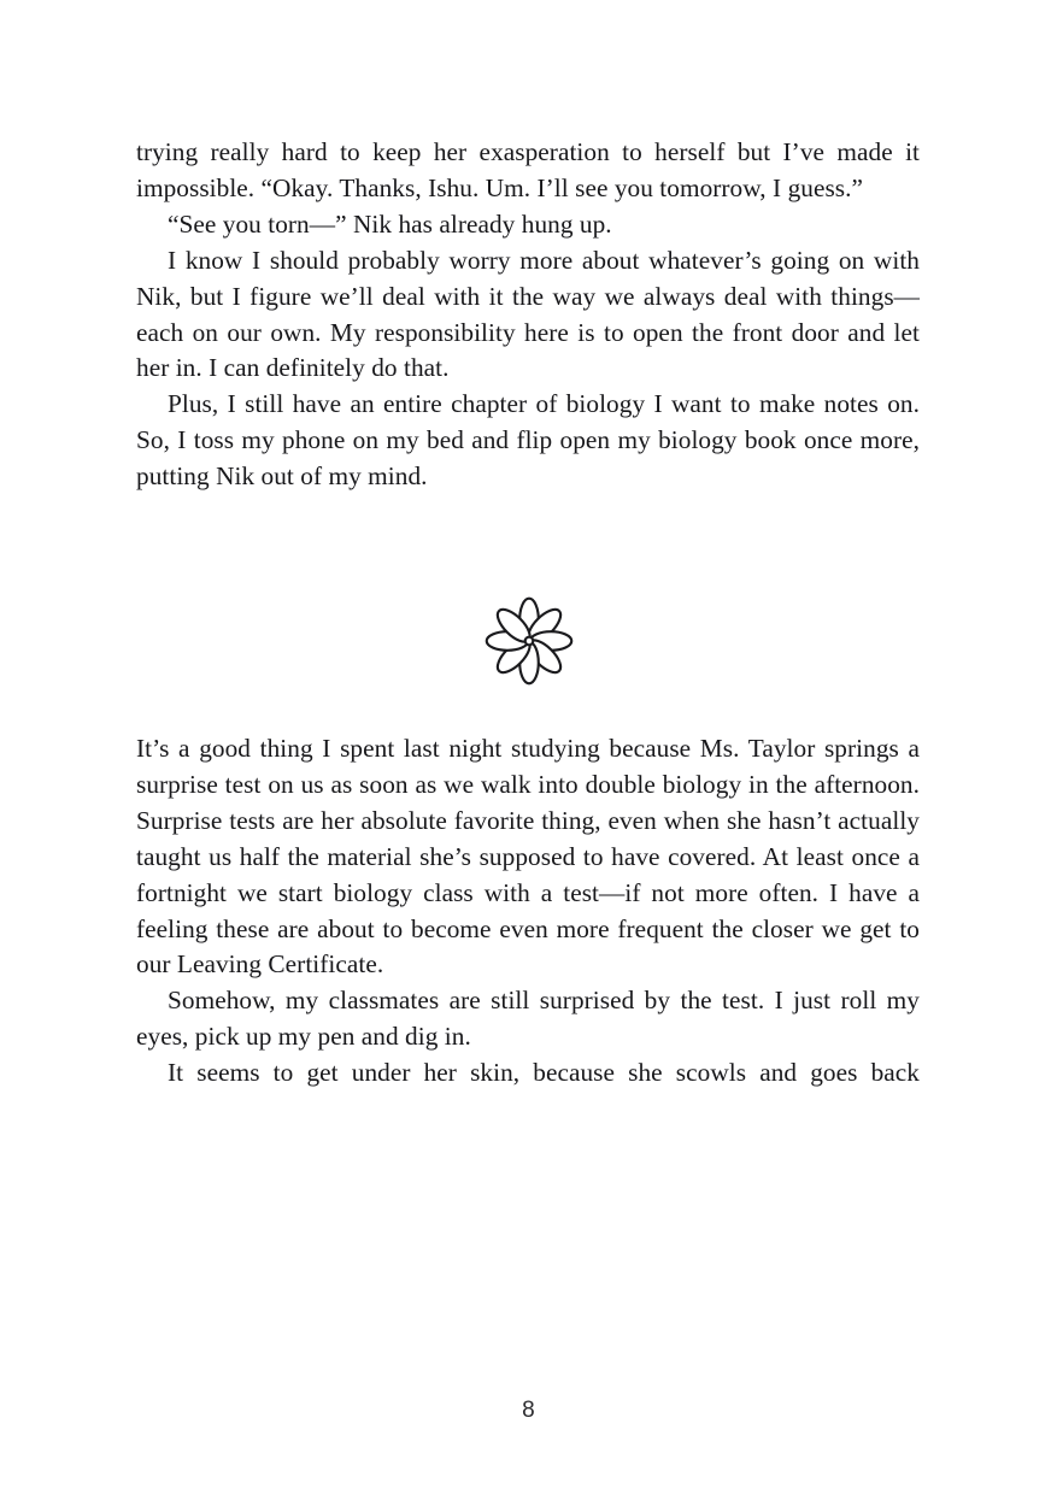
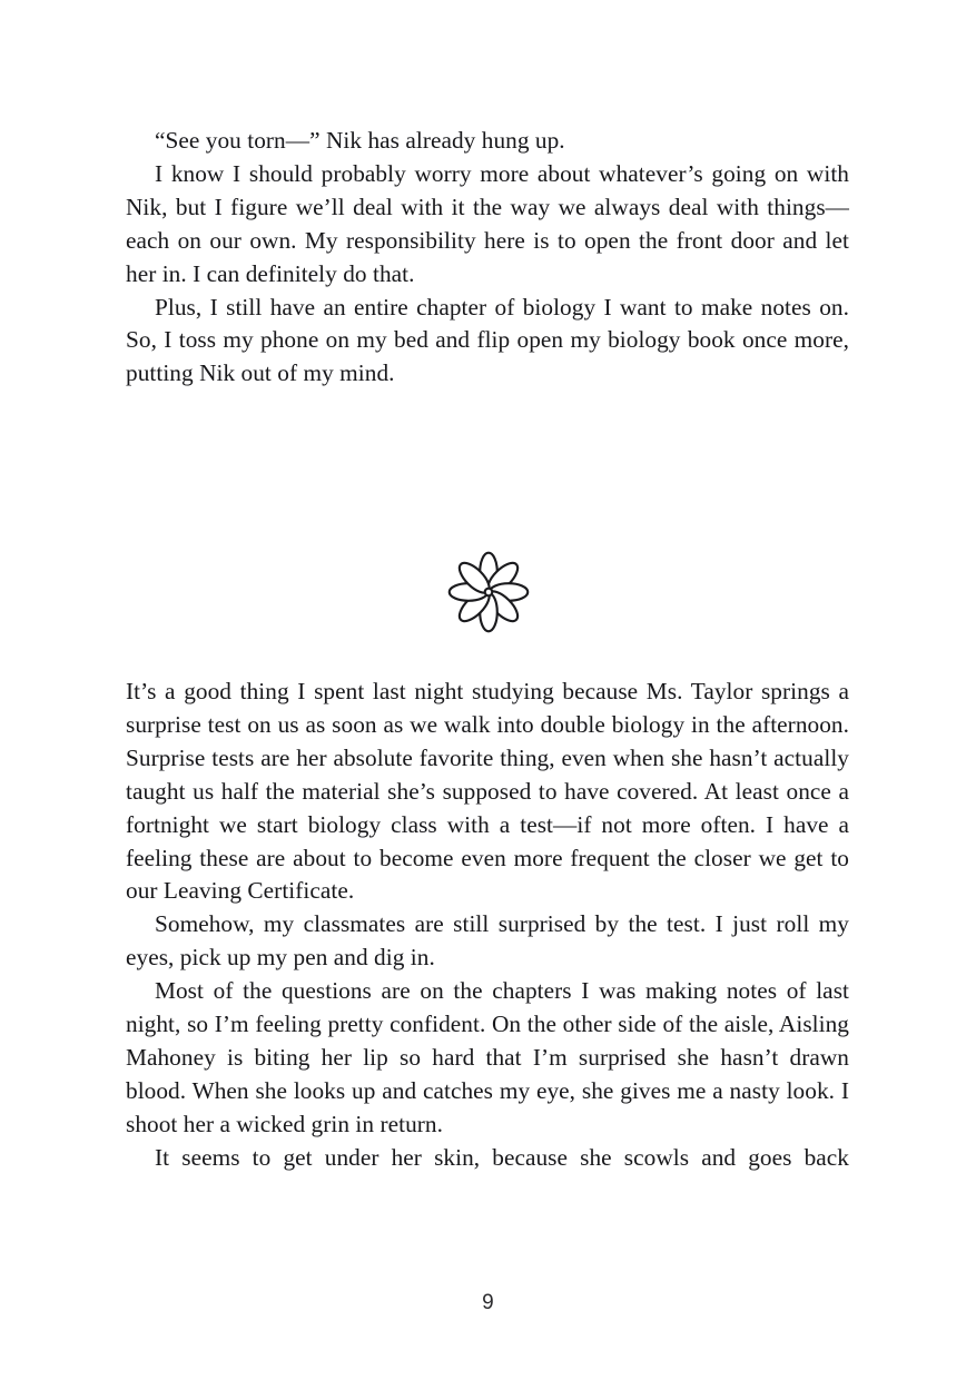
- trying really hard to keep her exasperation to herself but I’ve made it impossible. “Okay. Thanks, Ishu. Um. I’ll see you tomorrow, I guess.”
  “See you torn—” Nik has already hung up.
  I know I should probably worry more about whatever’s going on with Nik, but I figure we’ll deal with it the way we always deal with things—each on our own. My responsibility here is to open the front door and let her in. I can definitely do that.
  Plus, I still have an entire chapter of biology I want to make notes on. So, I toss my phone on my bed and flip open my biology book once more, putting Nik out of my mind.
  It’s a good thing I spent last night studying because Ms. Taylor springs a surprise test on us as soon as we walk into double biology in the afternoon. Surprise tests are her absolute favorite thing, even when she hasn’t actually taught us half the material she’s supposed to have covered. At least once a fortnight we start biology class with a test—if not more often. I have a feeling these are about to become even more frequent the closer we get to our Leaving Certificate.
  Somehow, my classmates are still surprised by the test. I just roll my eyes, pick up my pen and dig in.
+ Most of the questions are on the chapters I was making notes of last night, so I’m feeling pretty confident. On the other side of the aisle, Aisling Mahoney is biting her lip so hard that I’m surprised she hasn’t drawn blood. When she looks up and catches my eye, she gives me a nasty look. I shoot her a wicked grin in return.
  It seems to get under her skin, because she scowls and goes back
- 8
+ 9
